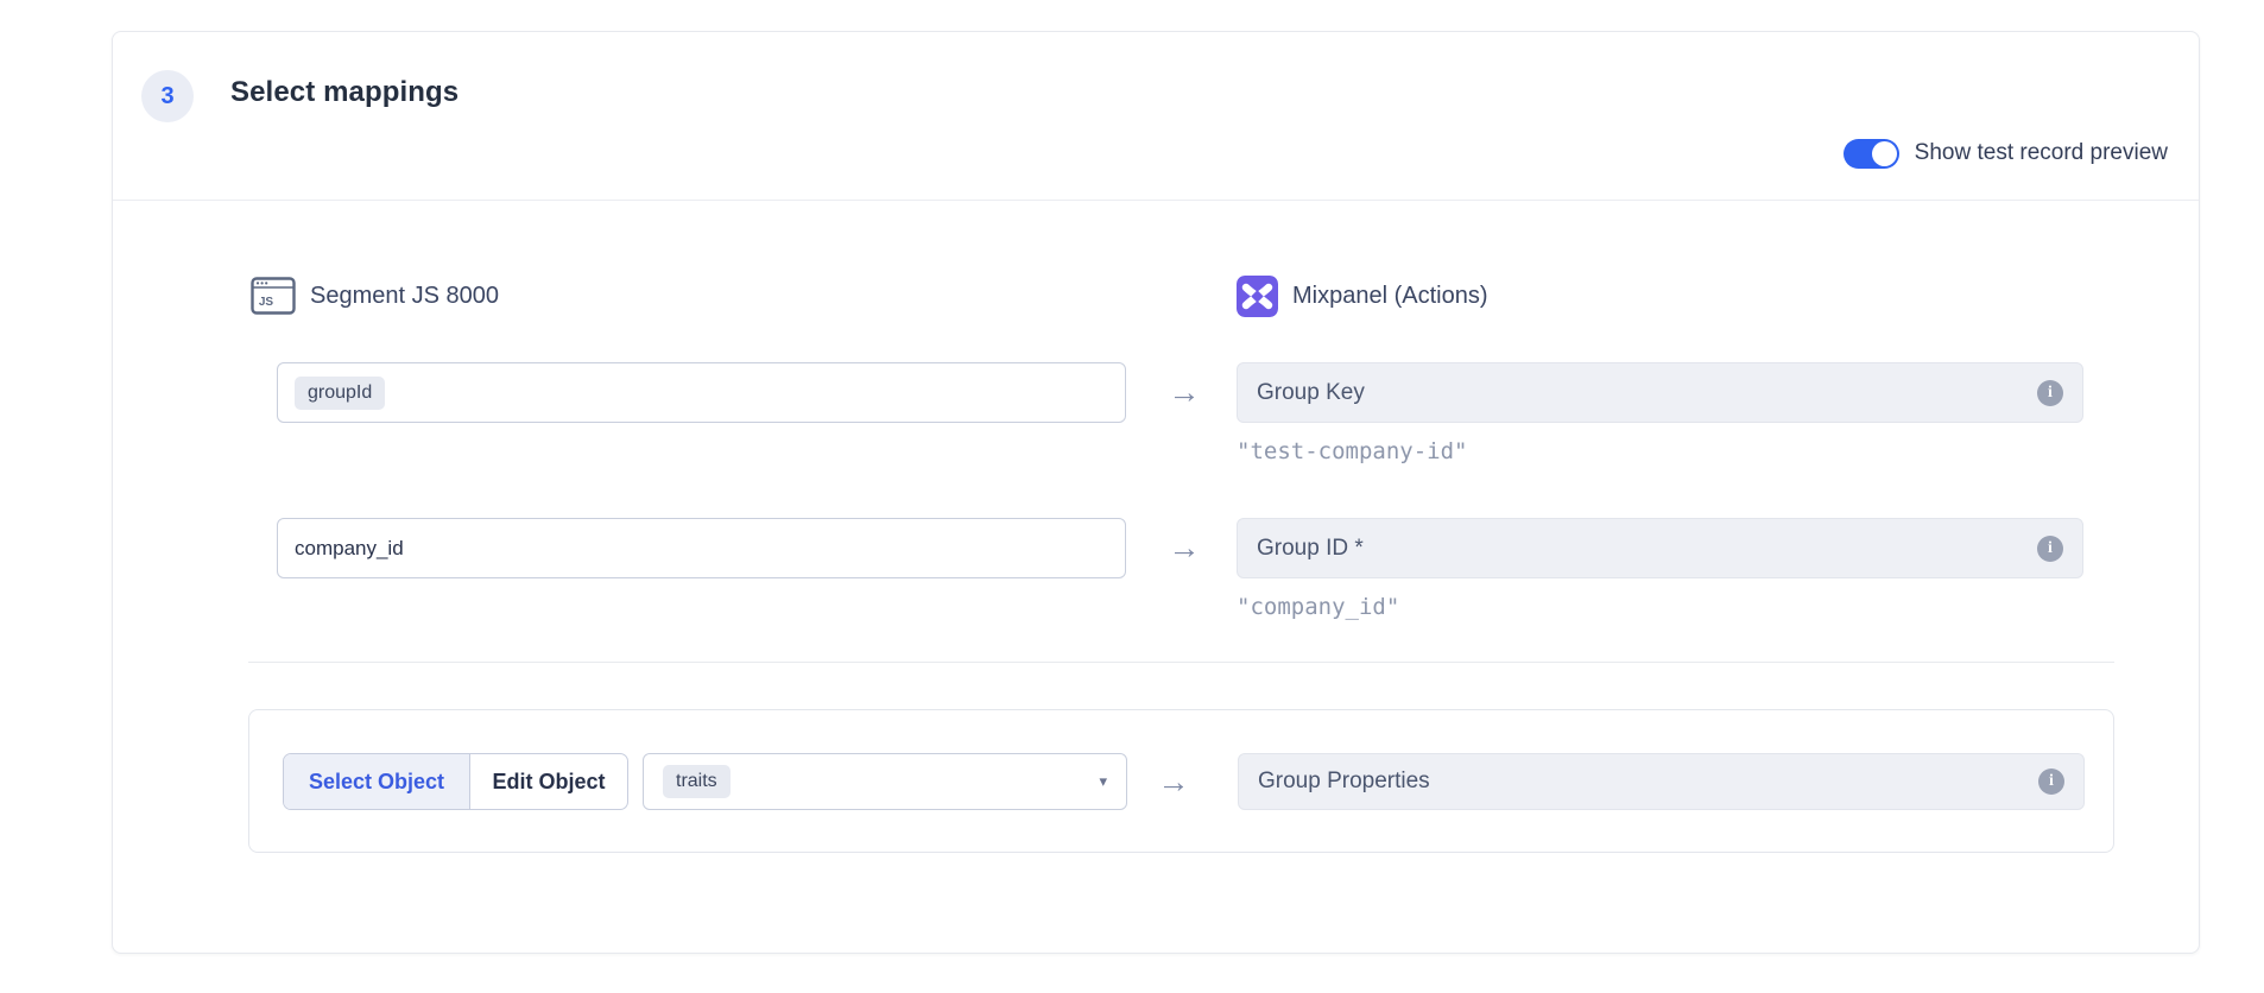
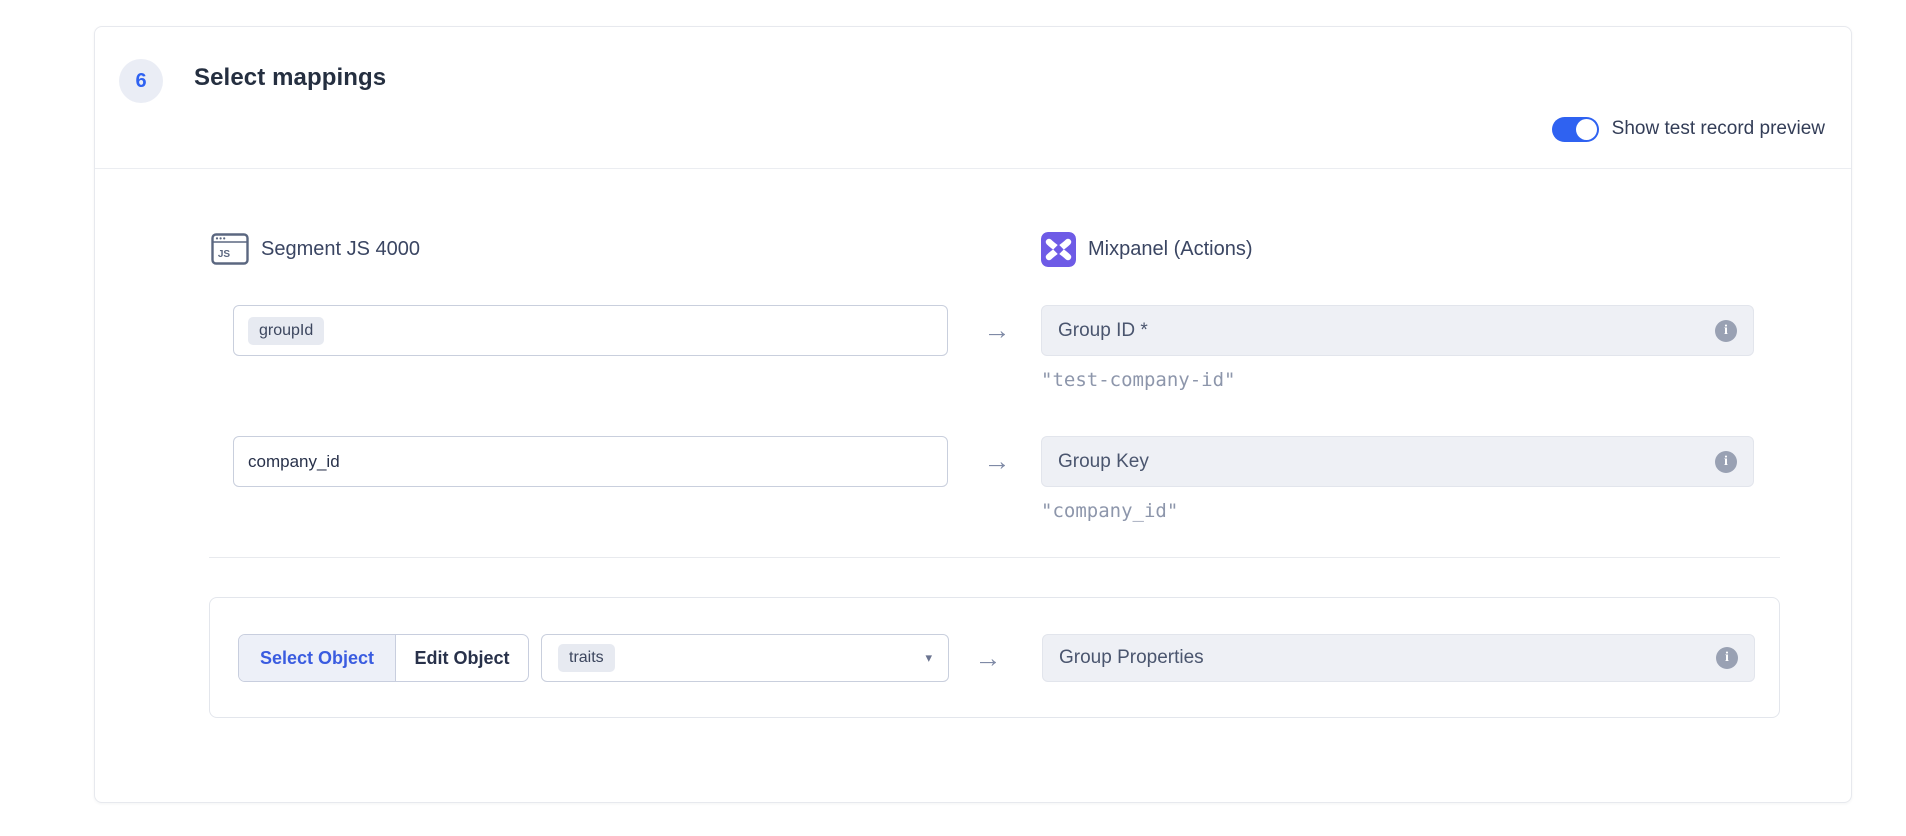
- 3
+ 6
  Select mappings
  Show test record preview
  JS
- Segment JS 8000
+ Segment JS 4000
  Mixpanel (Actions)
  groupId
  →
- Group Key
+ Group ID *
  i
  "test-company-id"
  company_id
  →
- Group ID *
+ Group Key
  i
  "company_id"
  Select Object
  Edit Object
  traits
  ▾
  →
  Group Properties
  i
